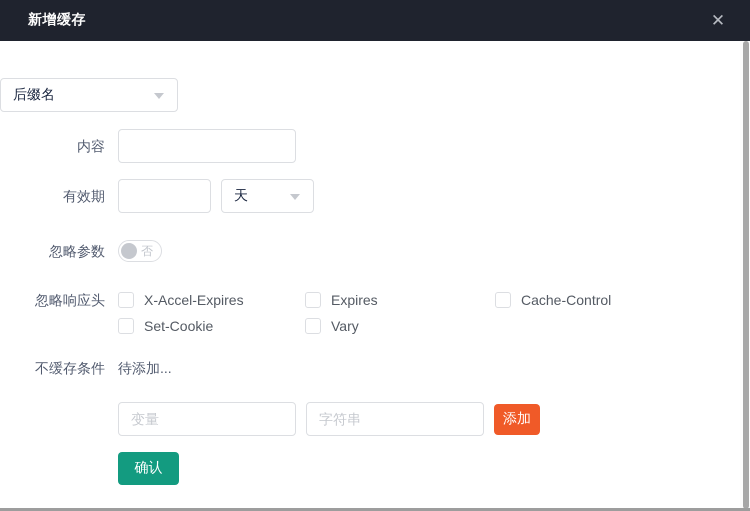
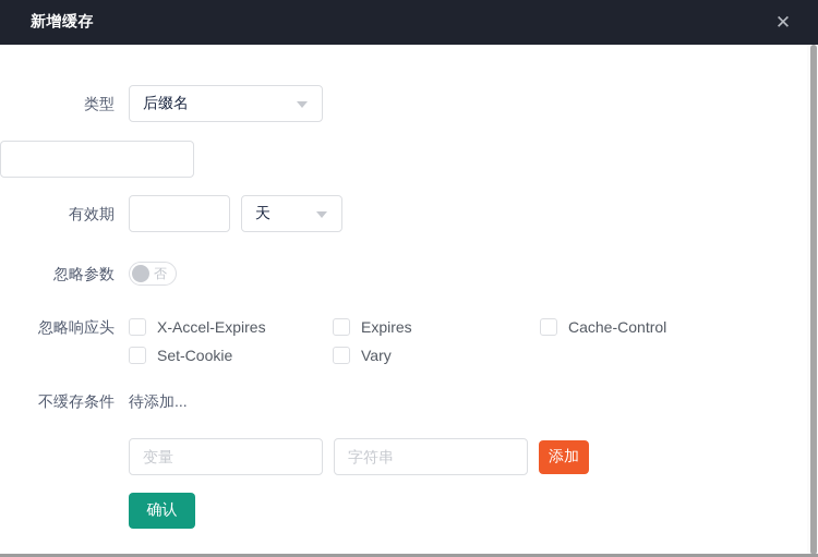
  新增缓存
  ✕
+ 类型
  后缀名
- 内容
  有效期
  天
  忽略参数
  否
  忽略响应头
  X-Accel-Expires
  Expires
  Cache-Control
  Set-Cookie
  Vary
  不缓存条件
  待添加...
  变量
  字符串
  添加
  确认
